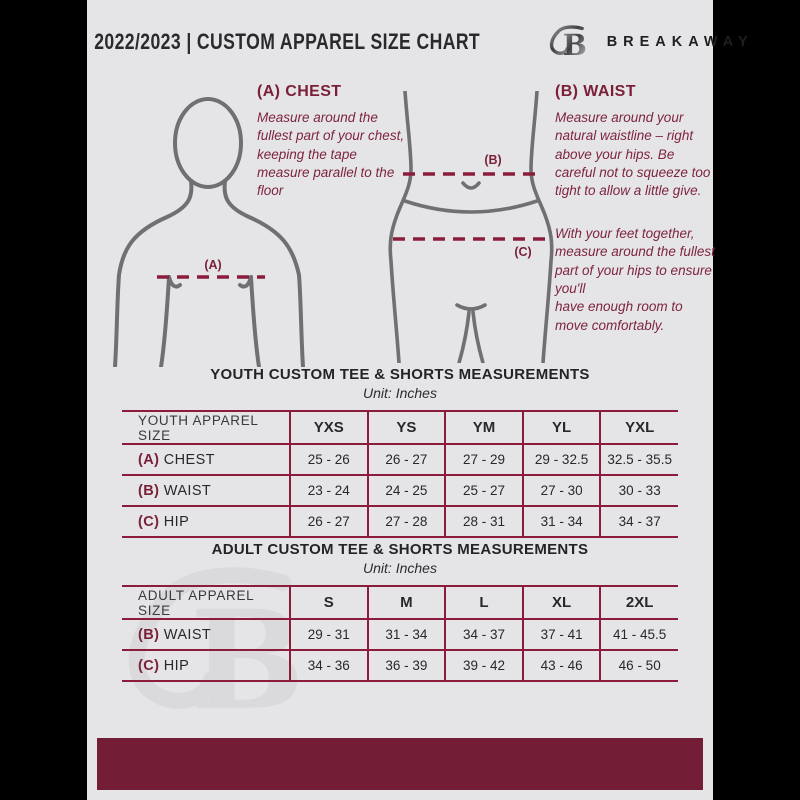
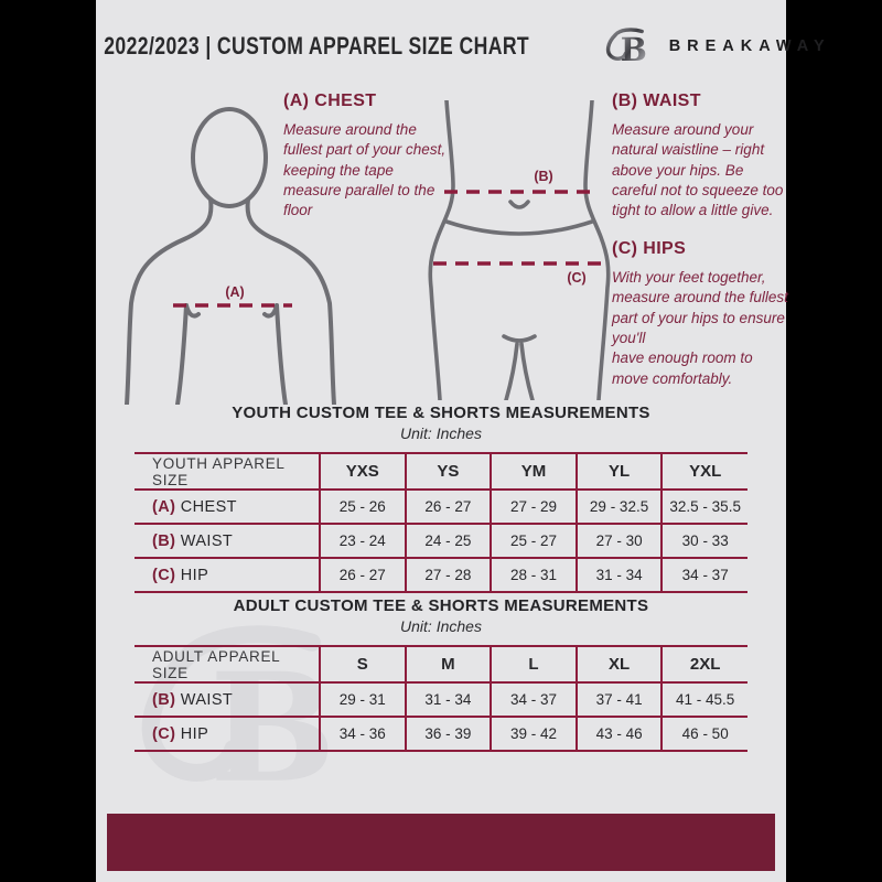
  2022/2023 | CUSTOM APPAREL SIZE CHART
  B
  BREAKAWAY
  (A)
  (A) CHEST
  Measure around the fullest part of your chest, keeping the tape measure parallel to the floor
  (B)
  (C)
  (B) WAIST
  Measure around your natural waistline – right above your hips. Be careful not to squeeze too tight to allow a little give.
+ (C) HIPS
  With your feet together, measure around the fullest part of your hips to ensure you'll
  have enough room to move comfortably.
  B
  YOUTH CUSTOM TEE & SHORTS MEASUREMENTS
  Unit: Inches
  YOUTH APPAREL SIZE	YXS	YS	YM	YL	YXL
  (A) CHEST	25 - 26	26 - 27	27 - 29	29 - 32.5	32.5 - 35.5
  (B) WAIST	23 - 24	24 - 25	25 - 27	27 - 30	30 - 33
  (C) HIP	26 - 27	27 - 28	28 - 31	31 - 34	34 - 37
  ADULT CUSTOM TEE & SHORTS MEASUREMENTS
  Unit: Inches
  ADULT APPAREL SIZE	S	M	L	XL	2XL
  (B) WAIST	29 - 31	31 - 34	34 - 37	37 - 41	41 - 45.5
  (C) HIP	34 - 36	36 - 39	39 - 42	43 - 46	46 - 50
